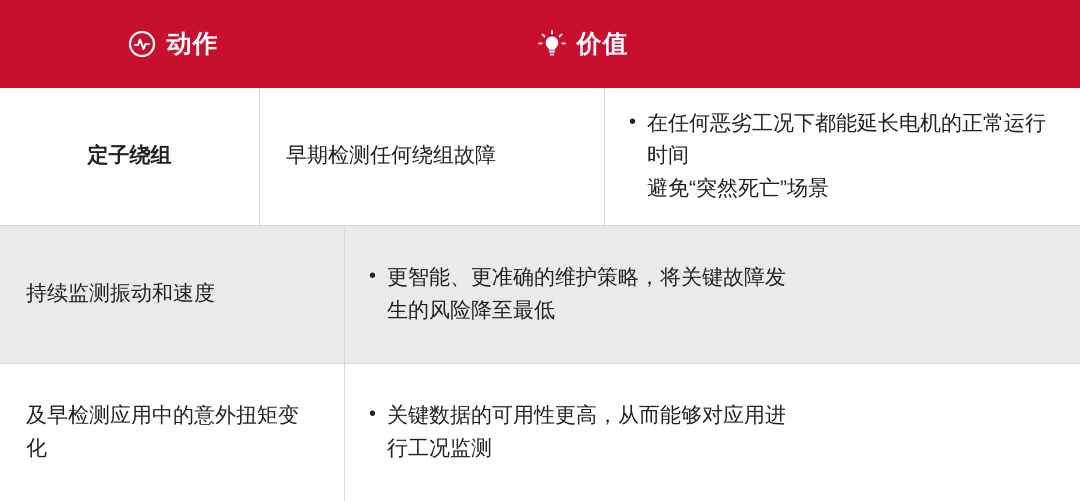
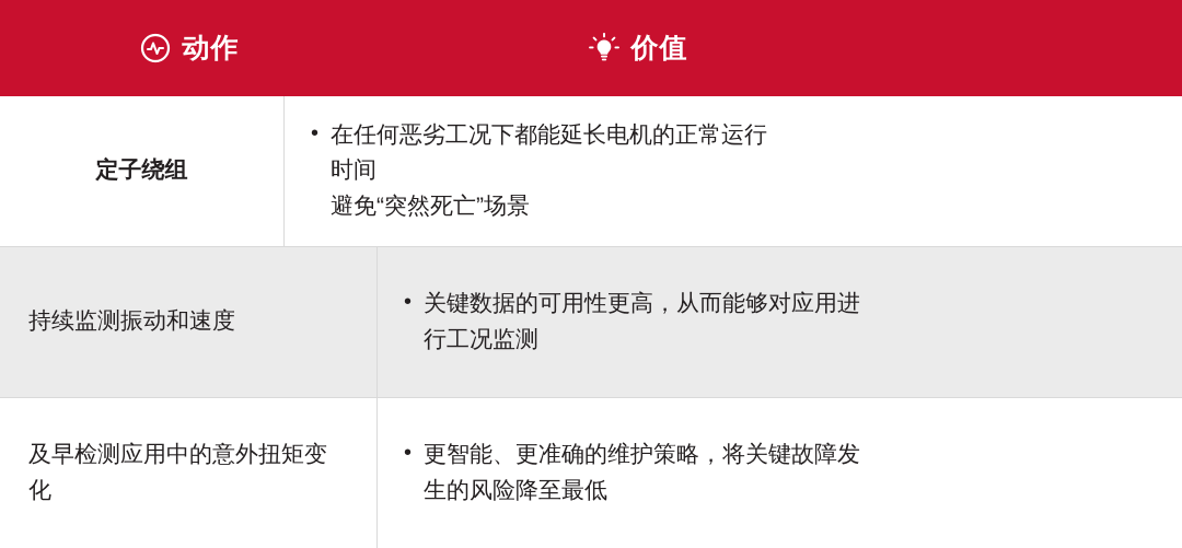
  动作
  价值
  定子绕组
- 早期检测任何绕组故障
  在任何恶劣工况下都能延长电机的正常运行时间
  避免“突然死亡”场景
  持续监测振动和速度
- 更智能、更准确的维护策略，将关键故障发生的风险降至最低
+ 关键数据的可用性更高，从而能够对应用进行工况监测
  及早检测应用中的意外扭矩变化
- 关键数据的可用性更高，从而能够对应用进行工况监测
+ 更智能、更准确的维护策略，将关键故障发生的风险降至最低
